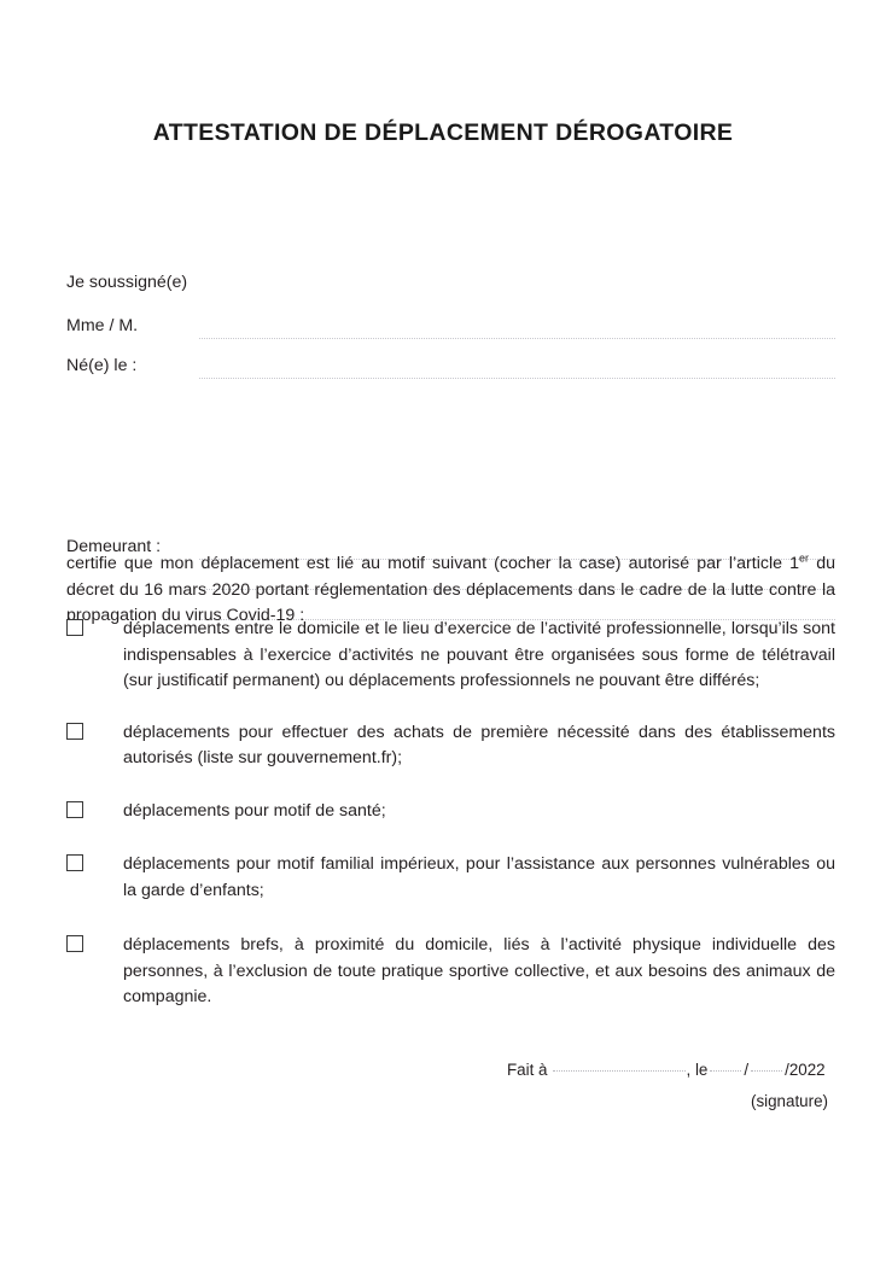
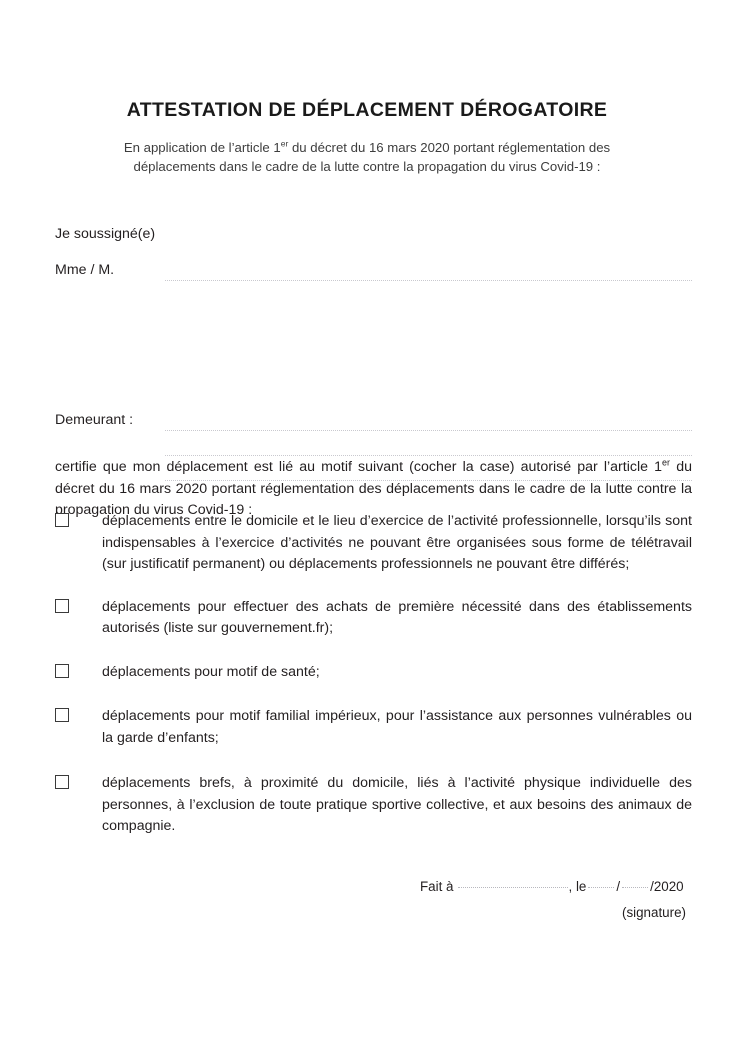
  ATTESTATION DE DÉPLACEMENT DÉROGATOIRE
+ En application de l’article 1er du décret du 16 mars 2020 portant réglementation des déplacements dans le cadre de la lutte contre la propagation du virus Covid-19 :
  Je soussigné(e)
  Mme / M.
- Né(e) le :
  Demeurant :
  certifie que mon déplacement est lié au motif suivant (cocher la case) autorisé par l’article 1er du décret du 16 mars 2020 portant réglementation des déplacements dans le cadre de la lutte contre la propagation du virus Covid-19 :
  déplacements entre le domicile et le lieu d’exercice de l’activité professionnelle, lorsqu’ils sont indispensables à l’exercice d’activités ne pouvant être organisées sous forme de télétravail (sur justificatif permanent) ou déplacements professionnels ne pouvant être différés;
  déplacements pour effectuer des achats de première nécessité dans des établissements autorisés (liste sur gouvernement.fr);
  déplacements pour motif de santé;
  déplacements pour motif familial impérieux, pour l’assistance aux personnes vulnérables ou la garde d’enfants;
  déplacements brefs, à proximité du domicile, liés à l’activité physique individuelle des personnes, à l’exclusion de toute pratique sportive collective, et aux besoins des animaux de compagnie.
- Fait à , le / /2022
+ Fait à , le / /2020
  (signature)
